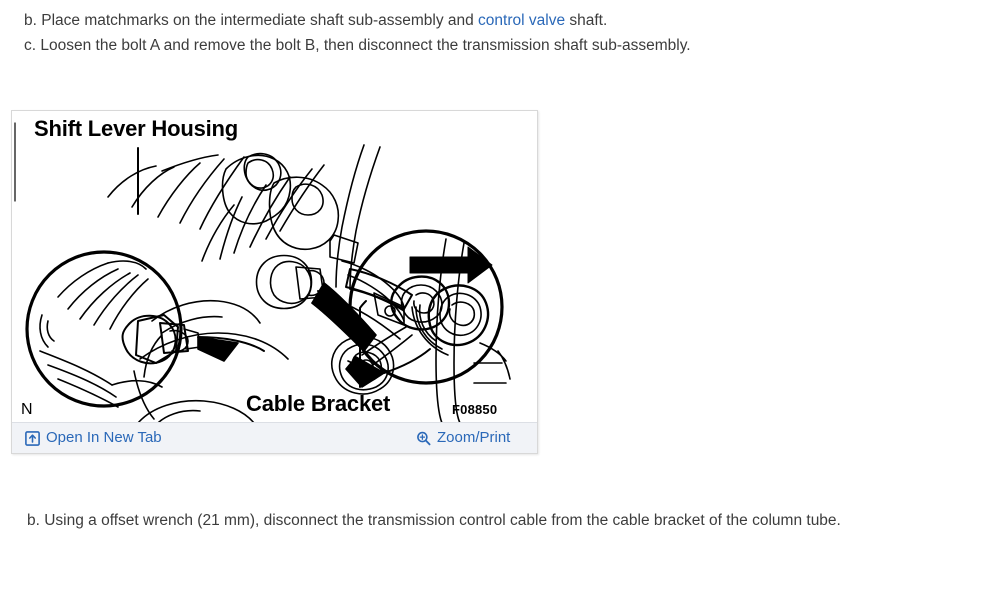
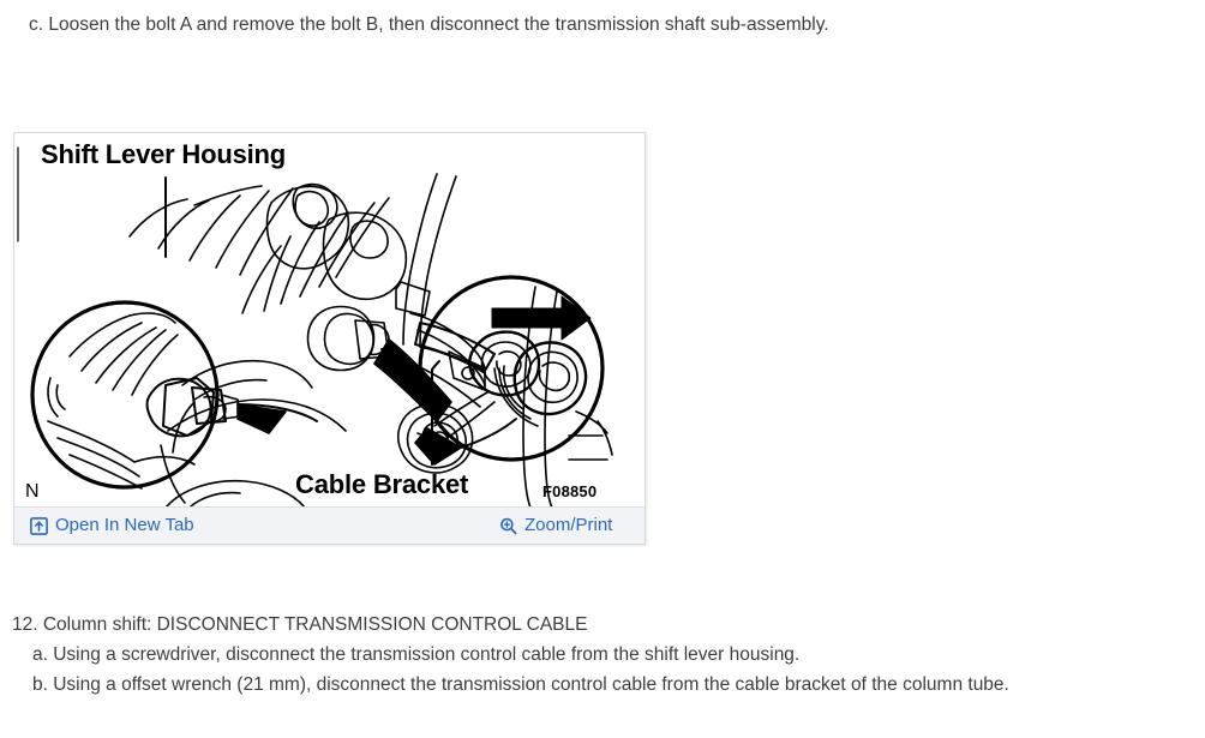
- b. Place matchmarks on the intermediate shaft sub-assembly and control valve shaft.
  c. Loosen the bolt A and remove the bolt B, then disconnect the transmission shaft sub-assembly.
  Shift Lever Housing
  Cable Bracket
  N
  F08850
  Open In New Tab
  Zoom/Print
+ 12. Column shift: DISCONNECT TRANSMISSION CONTROL CABLE
+ a. Using a screwdriver, disconnect the transmission control cable from the shift lever housing.
  b. Using a offset wrench (21 mm), disconnect the transmission control cable from the cable bracket of the column tube.
